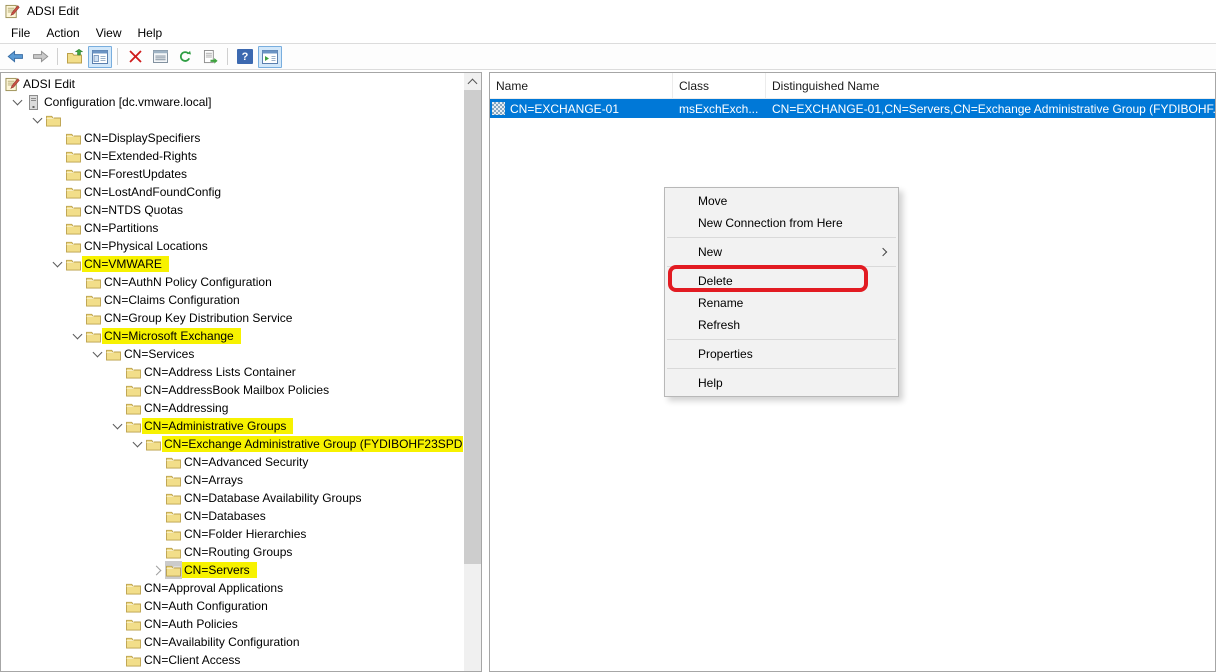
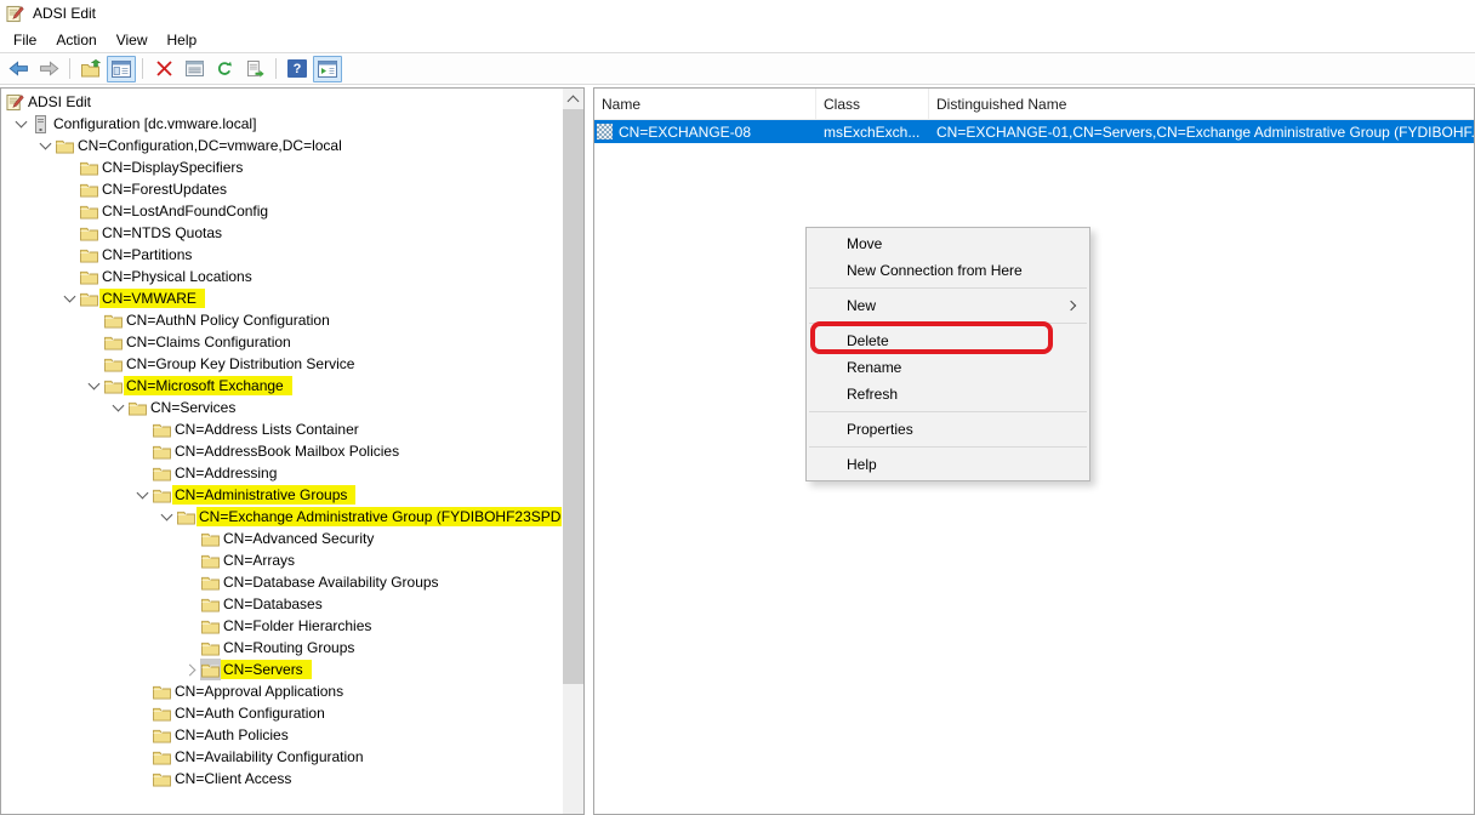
  ADSI Edit
  File
  Action
  View
  Help
  ?
  ADSI Edit
  Configuration [dc.vmware.local]
+ CN=Configuration,DC=vmware,DC=local
  CN=DisplaySpecifiers
- CN=Extended-Rights
  CN=ForestUpdates
  CN=LostAndFoundConfig
  CN=NTDS Quotas
  CN=Partitions
  CN=Physical Locations
  CN=VMWARE
  CN=AuthN Policy Configuration
  CN=Claims Configuration
  CN=Group Key Distribution Service
  CN=Microsoft Exchange
  CN=Services
  CN=Address Lists Container
  CN=AddressBook Mailbox Policies
  CN=Addressing
  CN=Administrative Groups
  CN=Exchange Administrative Group (FYDIBOHF23SPD
  CN=Advanced Security
  CN=Arrays
  CN=Database Availability Groups
  CN=Databases
  CN=Folder Hierarchies
  CN=Routing Groups
  CN=Servers
  CN=Approval Applications
  CN=Auth Configuration
  CN=Auth Policies
  CN=Availability Configuration
  CN=Client Access
  Name
  Class
  Distinguished Name
- CN=EXCHANGE-01
+ CN=EXCHANGE-08
  msExchExch...
  CN=EXCHANGE-01,CN=Servers,CN=Exchange Administrative Group (FYDIBOHF.
  Move
  New Connection from Here
  New
  Delete
  Rename
  Refresh
  Properties
  Help
